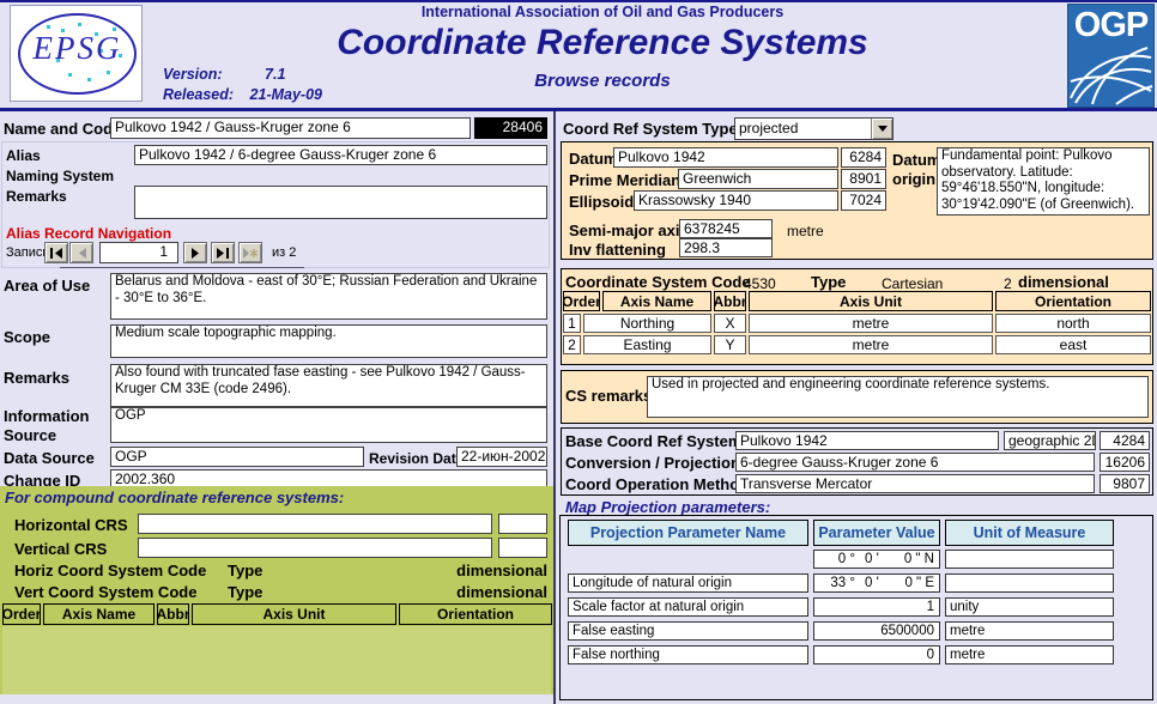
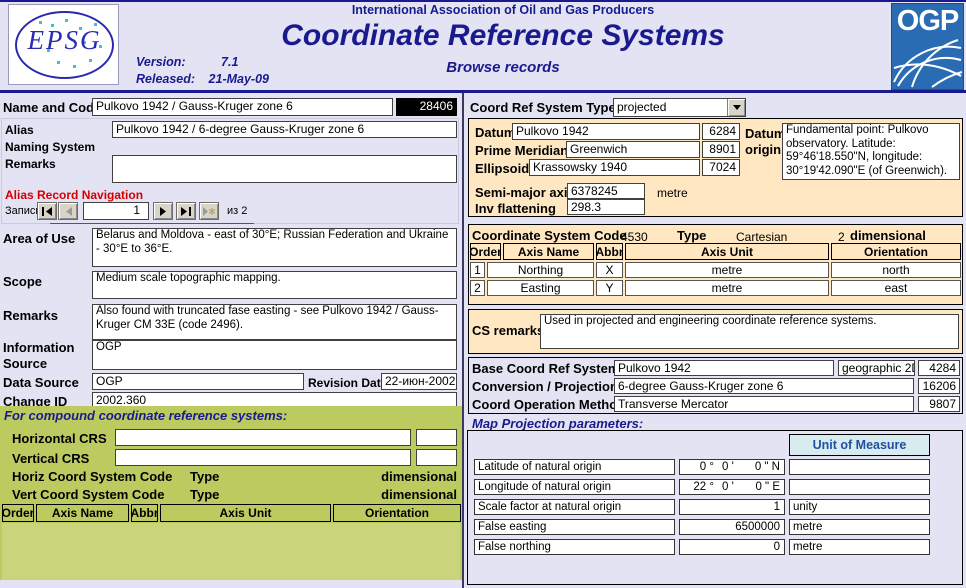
  EPSG
  Version: 7.1
  Released: 21-May-09
  International Association of Oil and Gas Producers
  Coordinate Reference Systems
  Browse records
  OGP
  Name and Cod
  Pulkovo 1942 / Gauss-Kruger zone 6
  28406
  Alias
  Pulkovo 1942 / 6-degree Gauss-Kruger zone 6
  Naming System
  Remarks
  Alias Record Navigation
  Запис
  1
  из 2
  Area of Use
  Belarus and Moldova - east of 30°E; Russian Federation and Ukraine - 30°E to 36°E.
  Scope
  Medium scale topographic mapping.
  Remarks
  Also found with truncated fase easting - see Pulkovo 1942 / Gauss-Kruger CM 33E (code 2496).
  Information Source
  OGP
  Data Source
  OGP
  Revision Dat
  22-июн-2002
  Change ID
  2002.360
  For compound coordinate reference systems:
  Horizontal CRS
  Vertical CRS
  Horiz Coord System Code
  Type
  dimensional
  Vert Coord System Code
  Type
  dimensional
  Order
  Axis Name
  Abbr
  Axis Unit
  Orientation
  Coord Ref System Typ
  projected
  Datum
  Pulkovo 1942
  6284
  Prime Meridian
  Greenwich
  8901
  Ellipsoid
  Krassowsky 1940
  7024
  Datum origin
  Fundamental point: Pulkovo observatory. Latitude: 59°46'18.550"N, longitude: 30°19'42.090"E (of Greenwich).
  Semi-major axi
  6378245
  metre
  Inv flattening
  298.3
  Coordinate System Code
  4530
  Type
  Cartesian
  2
  dimensional
  Order
  Axis Name
  Abbr
  Axis Unit
  Orientation
  1
  Northing
  X
  metre
  north
  2
  Easting
  Y
  metre
  east
  CS remark
  Used in projected and engineering coordinate reference systems.
  Base Coord Ref Syste
  Pulkovo 1942
  geographic 2
  4284
  Conversion / Projectio
  6-degree Gauss-Kruger zone 6
  16206
  Coord Operation Meth
  Transverse Mercator
  9807
  Map Projection parameters:
- Projection Parameter Name
- Parameter Value
  Unit of Measure
+ Latitude of natural origin
  0 °
  0 '
  0 " N
  Longitude of natural origin
- 33 °
+ 22 °
  0 '
  0 " E
  Scale factor at natural origin
  1
  unity
  False easting
  6500000
  metre
  False northing
  0
  metre
